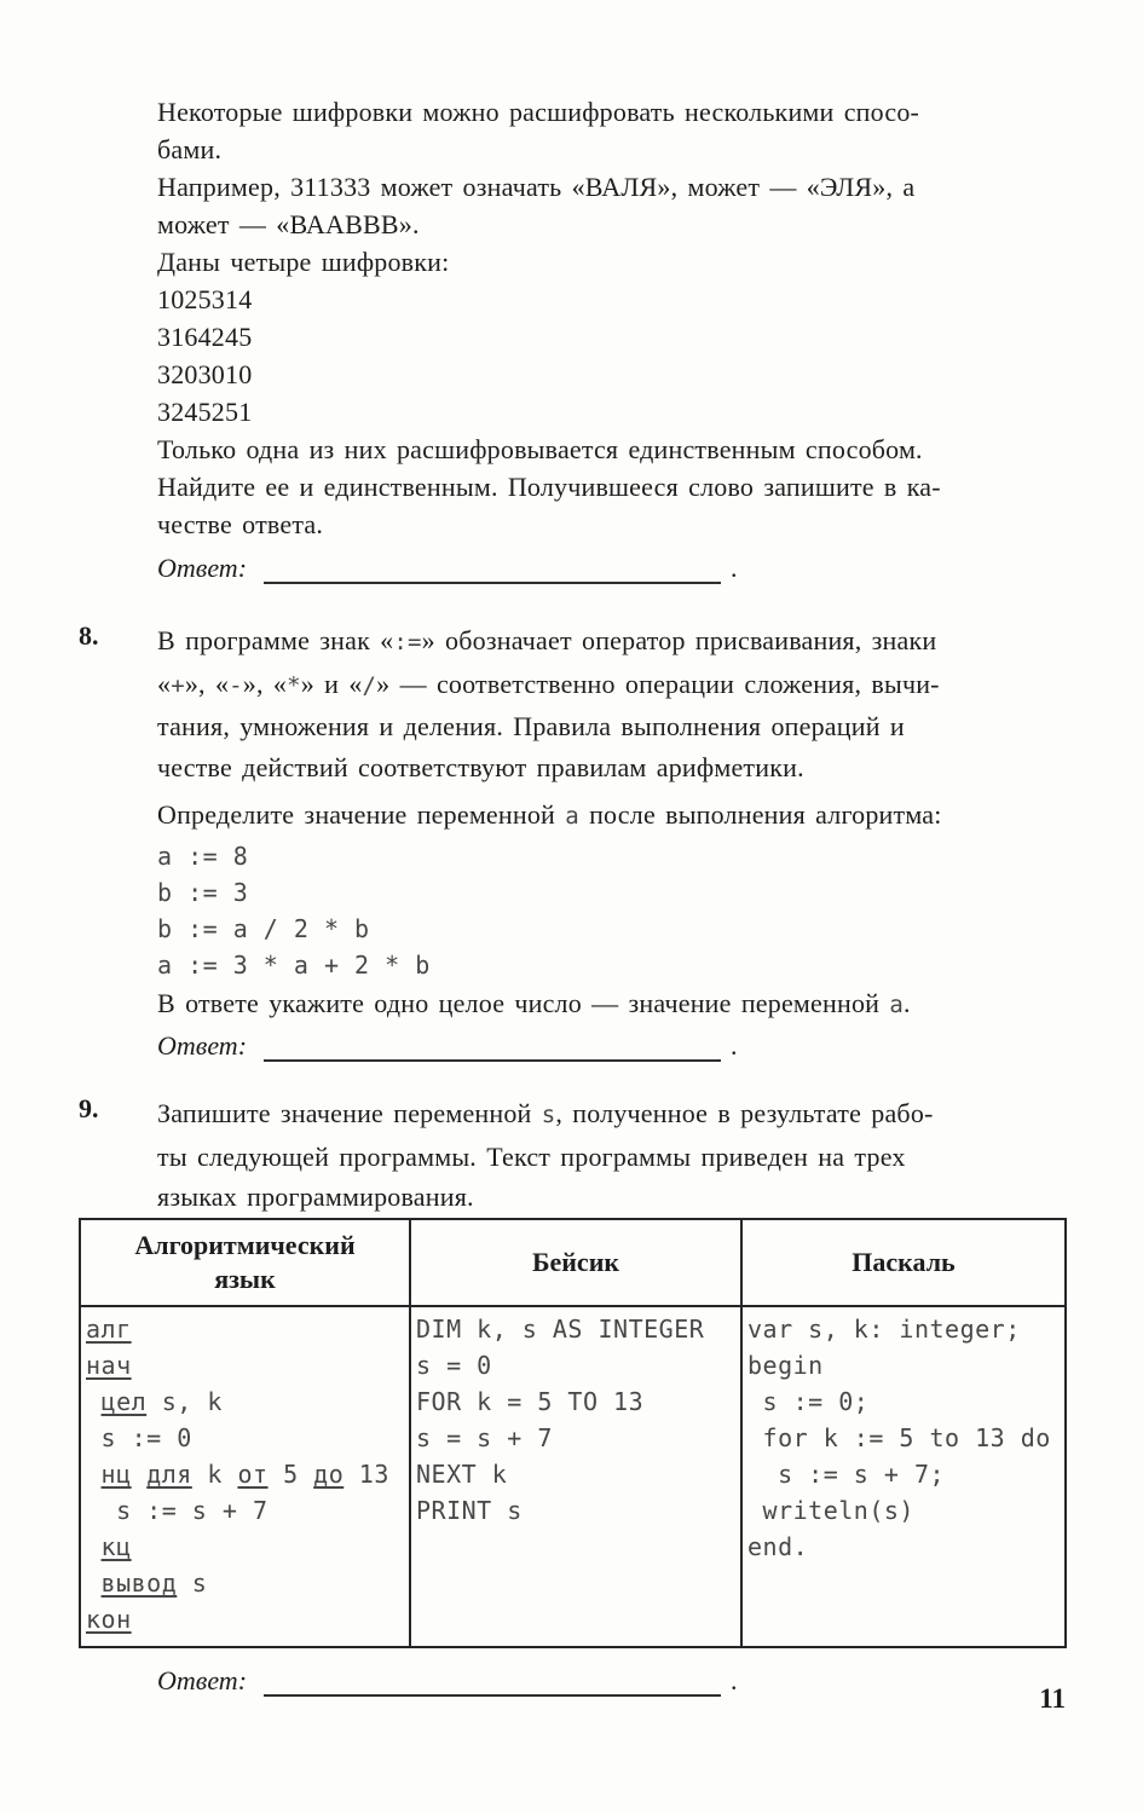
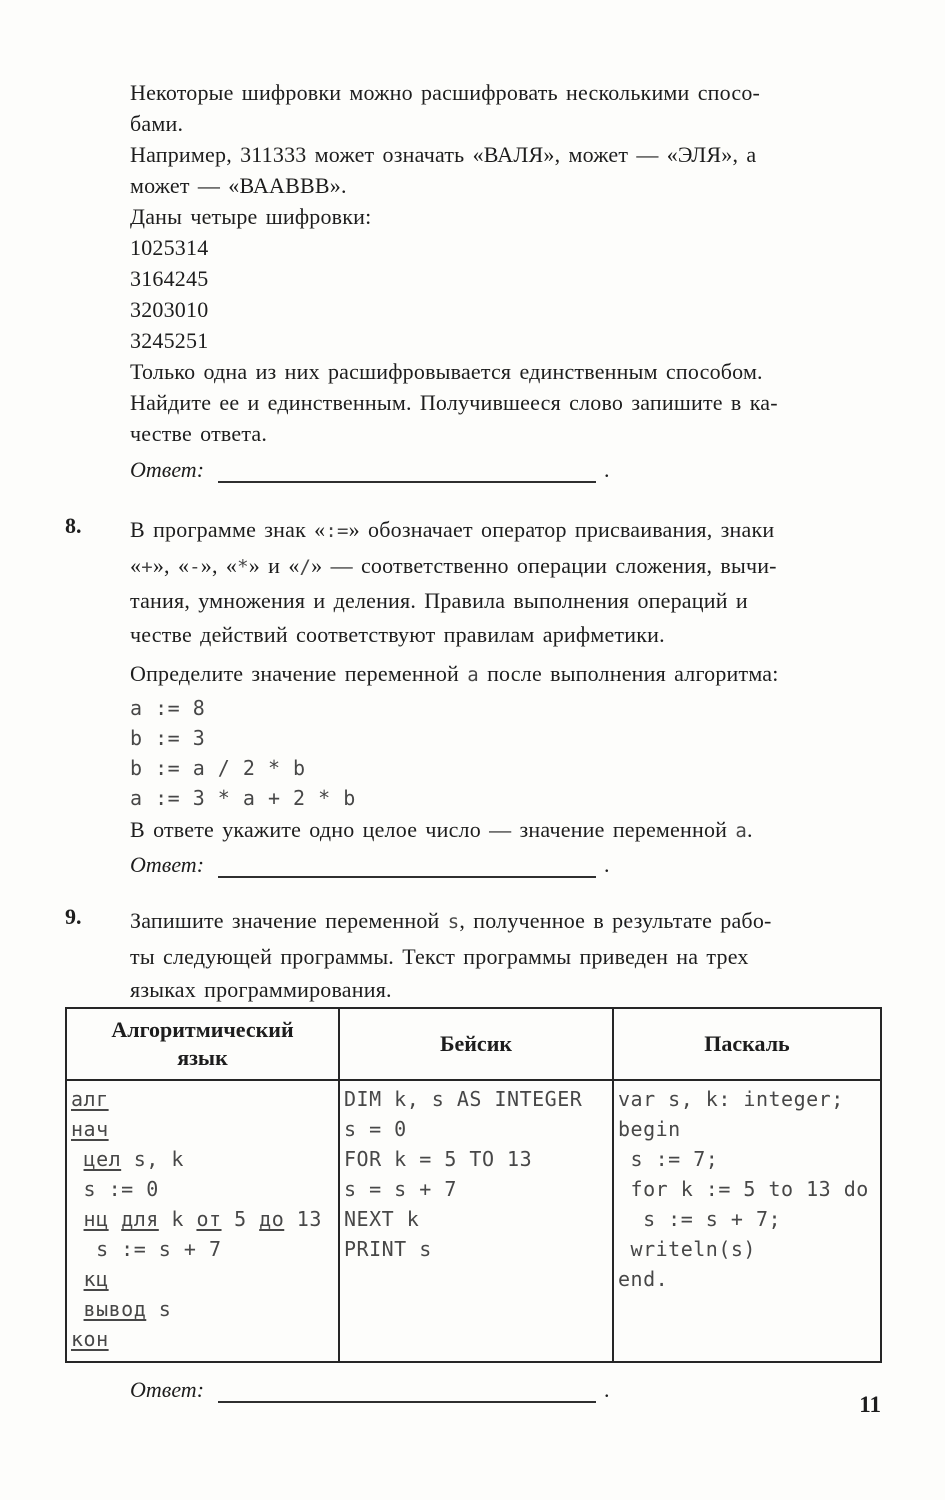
  Некоторые шифровки можно расшифровать несколькими спосо-
  бами.
  Например, 311333 может означать «ВАЛЯ», может — «ЭЛЯ», а
  может — «ВААВВВ».
  Даны четыре шифровки:
  1025314
  3164245
  3203010
  3245251
  Только одна из них расшифровывается единственным способом.
  Найдите ее и единственным. Получившееся слово запишите в ка-
  честве ответа.
  Ответ: .
  8.
  В программе знак «:=» обозначает оператор присваивания, знаки
  «+», «-», «*» и «/» — соответственно операции сложения, вычи-
  тания, умножения и деления. Правила выполнения операций и
  честве действий соответствуют правилам арифметики.
  Определите значение переменной a после выполнения алгоритма:
  a := 8
  b := 3
  b := a / 2 * b
  a := 3 * a + 2 * b
  В ответе укажите одно целое число — значение переменной a.
  Ответ: .
  9.
  Запишите значение переменной s, полученное в результате рабо-
  ты следующей программы. Текст программы приведен на трех
  языках программирования.
  Алгоритмический язык	Бейсик	Паскаль
- алгнач цел s, k s := 0 нц для k от 5 до 13 s := s + 7 кц вывод sкон	DIM k, s AS INTEGERs = 0FOR k = 5 TO 13s = s + 7NEXT kPRINT s	var s, k: integer;begin s := 0; for k := 5 to 13 do s := s + 7; writeln(s)end.
+ алгнач цел s, k s := 0 нц для k от 5 до 13 s := s + 7 кц вывод sкон	DIM k, s AS INTEGERs = 0FOR k = 5 TO 13s = s + 7NEXT kPRINT s	var s, k: integer;begin s := 7; for k := 5 to 13 do s := s + 7; writeln(s)end.
  Ответ: .
  11
